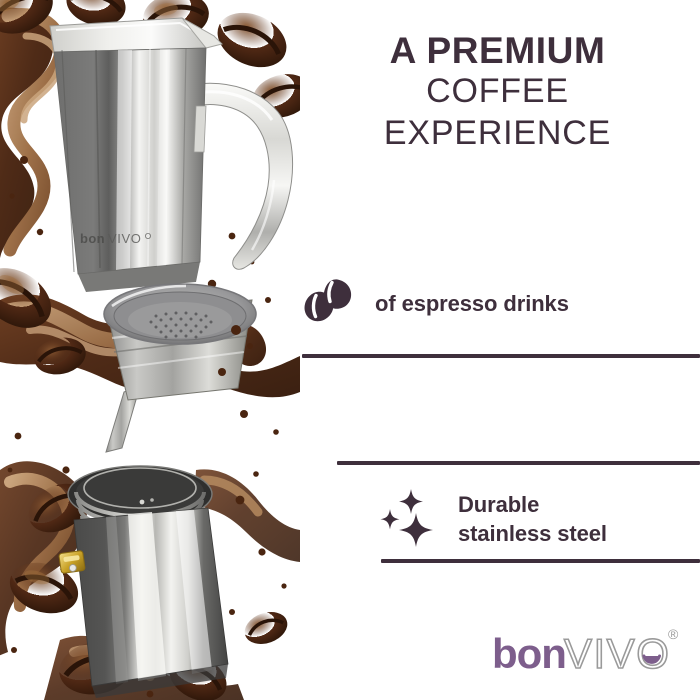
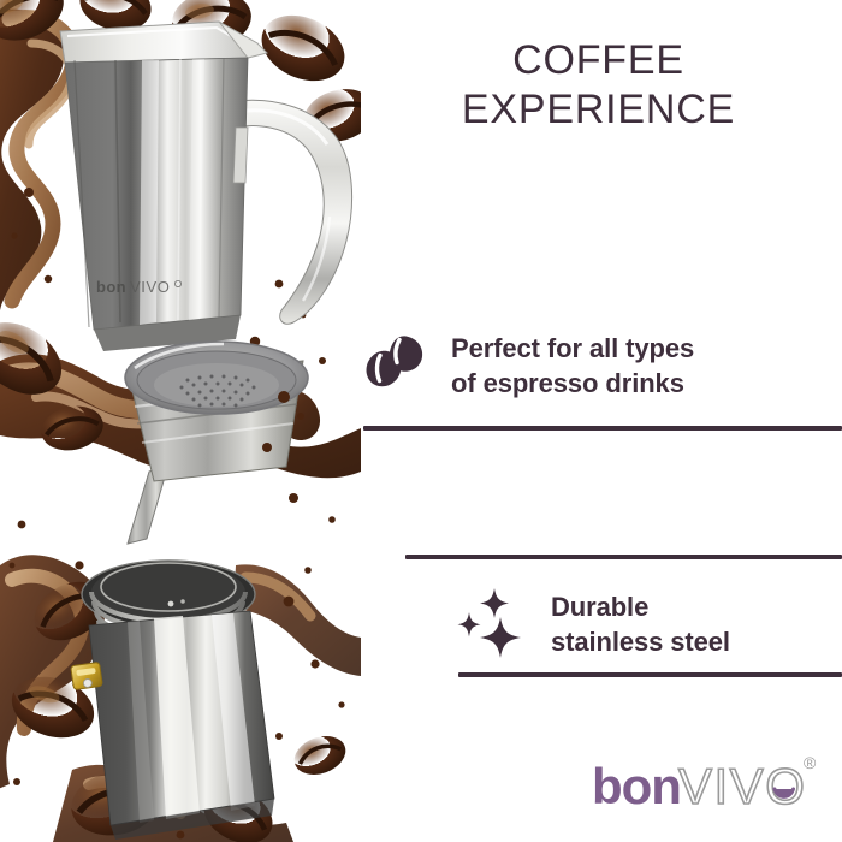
  bon
  VIVO
- A PREMIUM
  COFFEE
  EXPERIENCE
+ Perfect for all types
  of espresso drinks
  Durable
  stainless steel
  bon
  VIVO
  ®
